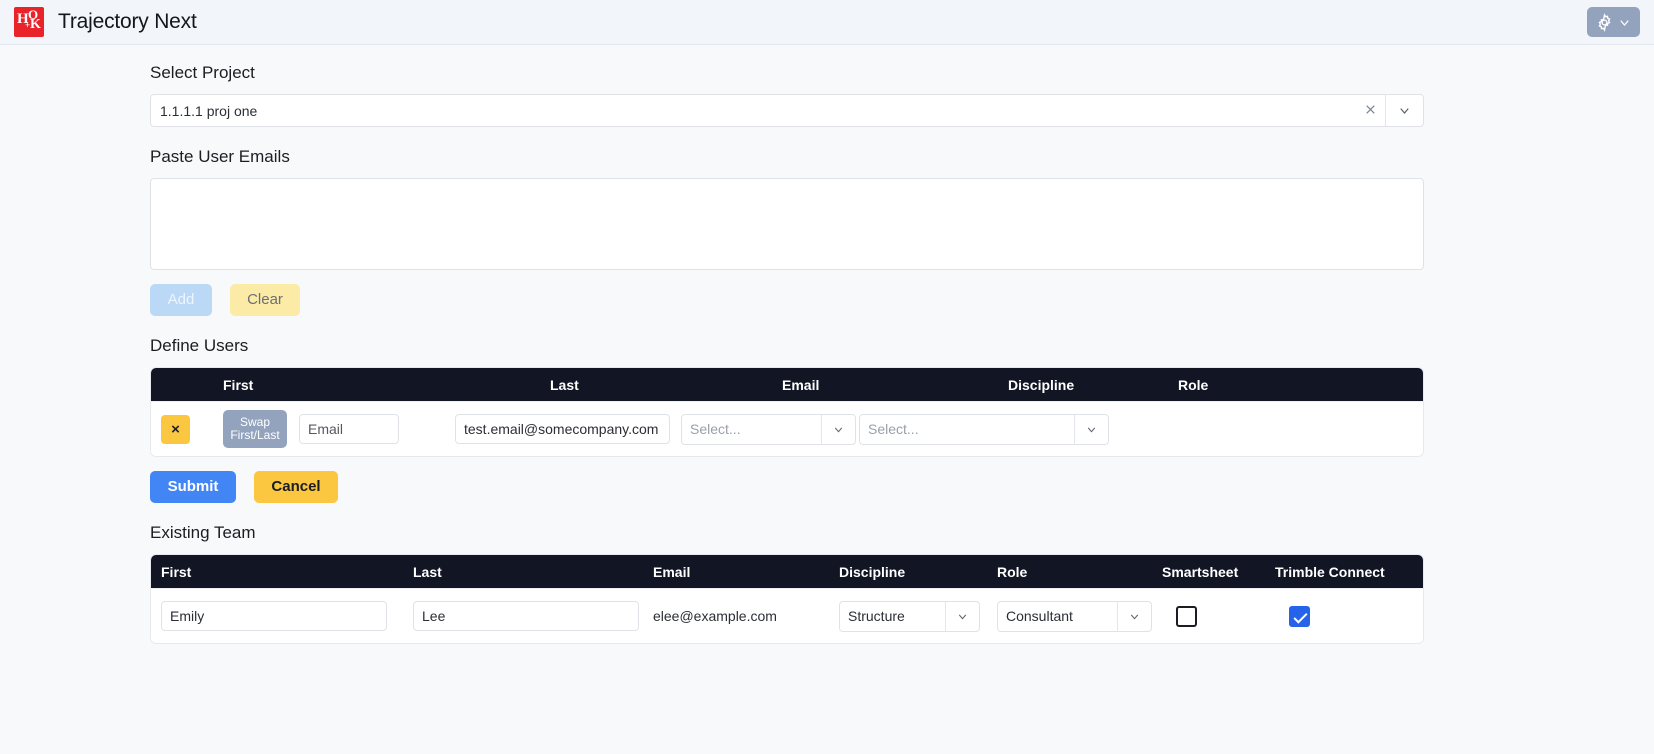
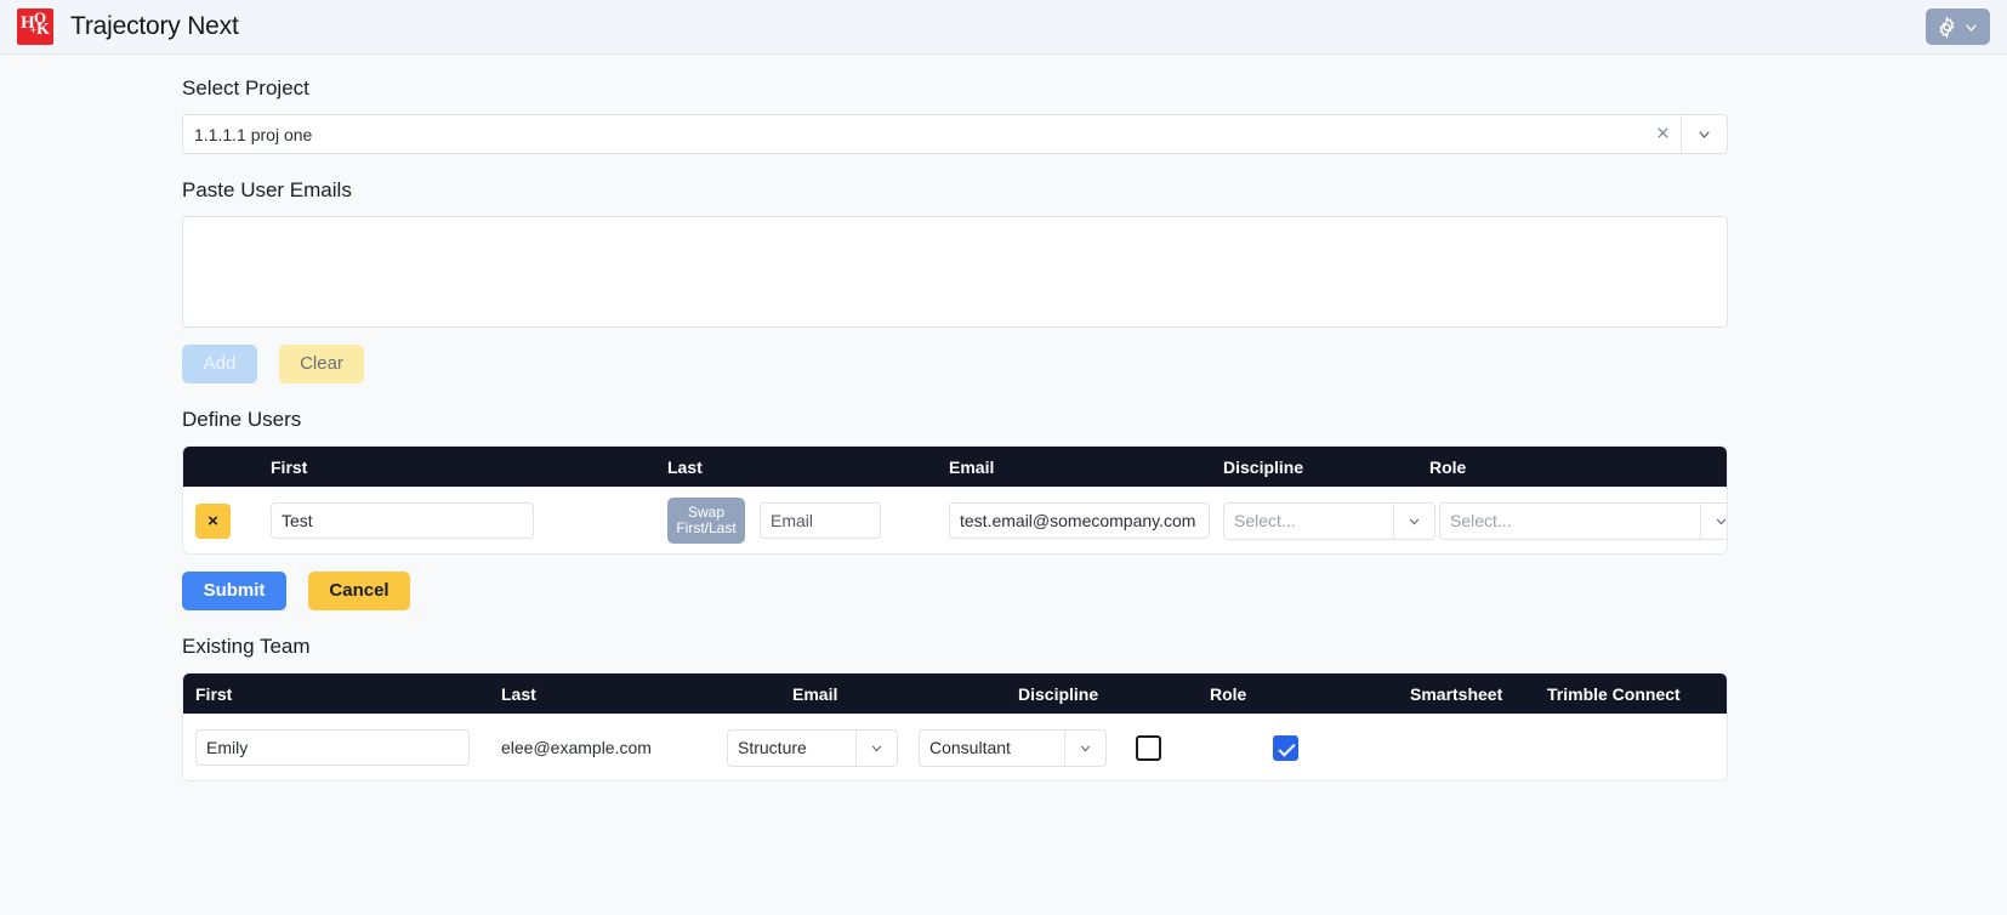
  H
  O
  +
  K
  Trajectory Next
  Select Project
  1.1.1.1 proj one
  Paste User Emails
  Add
  Clear
  Define Users
  First
  Last
  Email
  Discipline
  Role
  ×
+ Test
  Swap
  First/Last
  Email
  test.email@somecompany.com
  Select...
  Select...
  Submit
  Cancel
  Existing Team
  First
  Last
  Email
  Discipline
  Role
  Smartsheet
  Trimble Connect
  Emily
- Lee
  elee@example.com
  Structure
  Consultant
